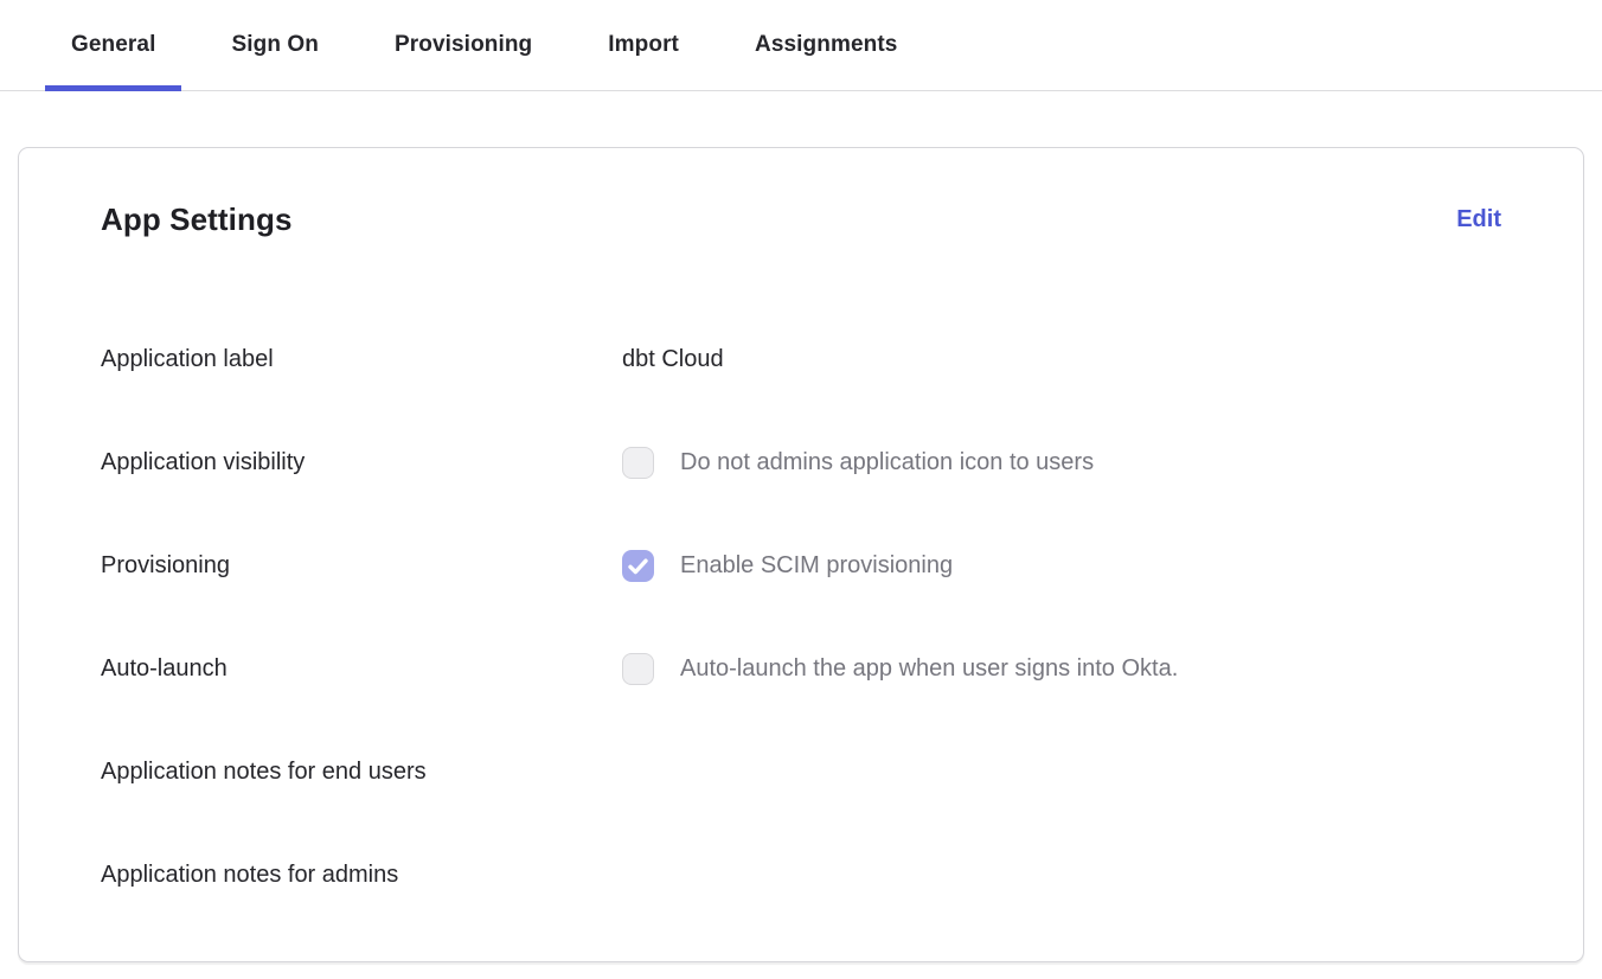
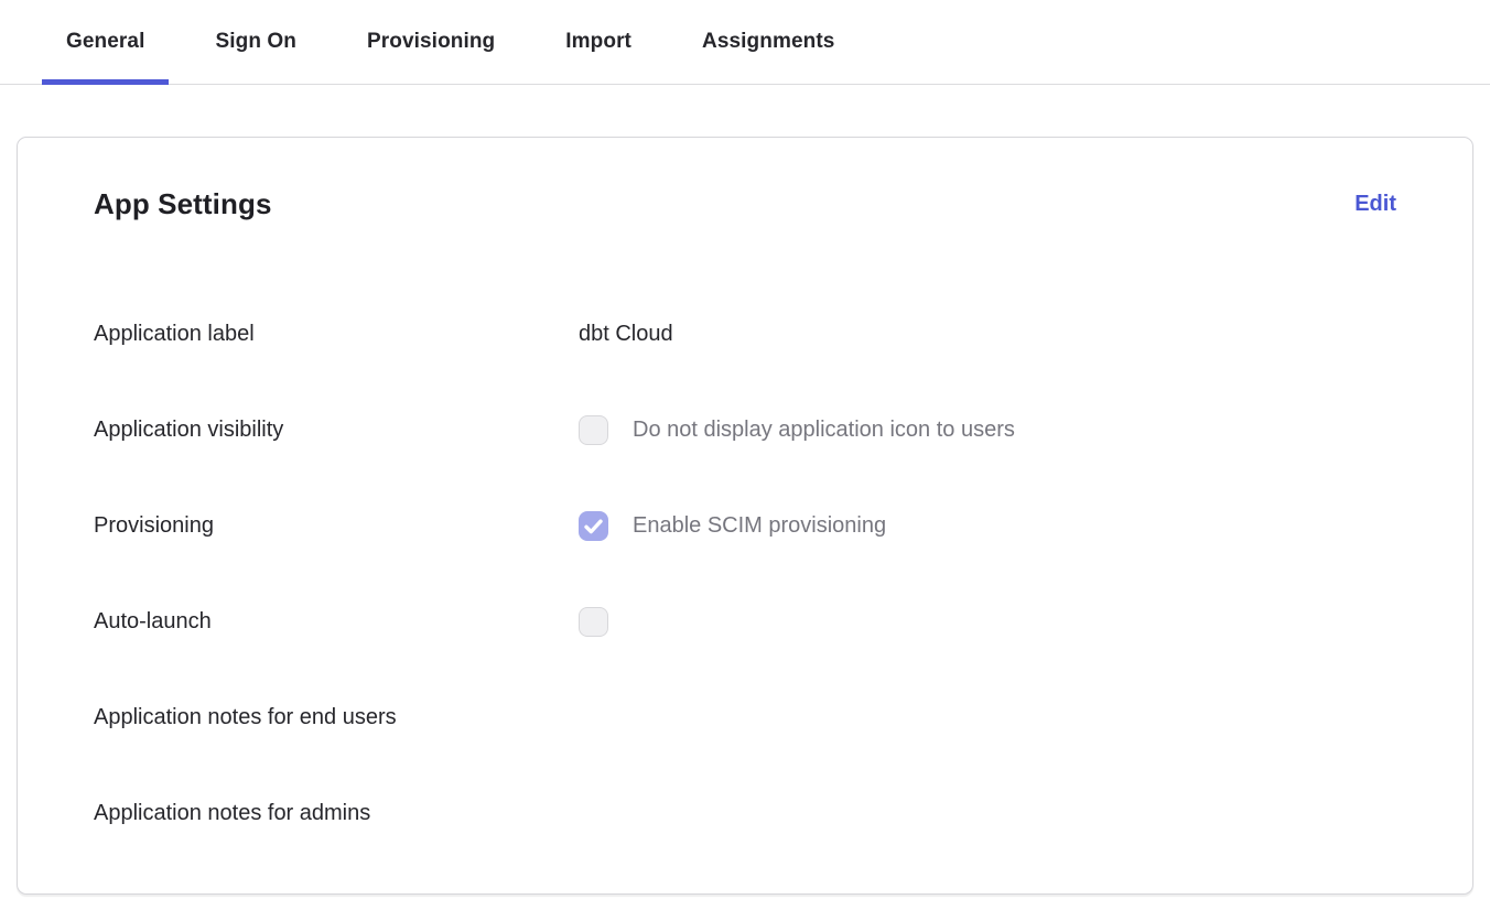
  General
  Sign On
  Provisioning
  Import
  Assignments
  App Settings
  Edit
  Application label
  dbt Cloud
  Application visibility
- Do not admins application icon to users
+ Do not display application icon to users
  Provisioning
  Enable SCIM provisioning
  Auto-launch
- Auto-launch the app when user signs into Okta.
  Application notes for end users
  Application notes for admins
